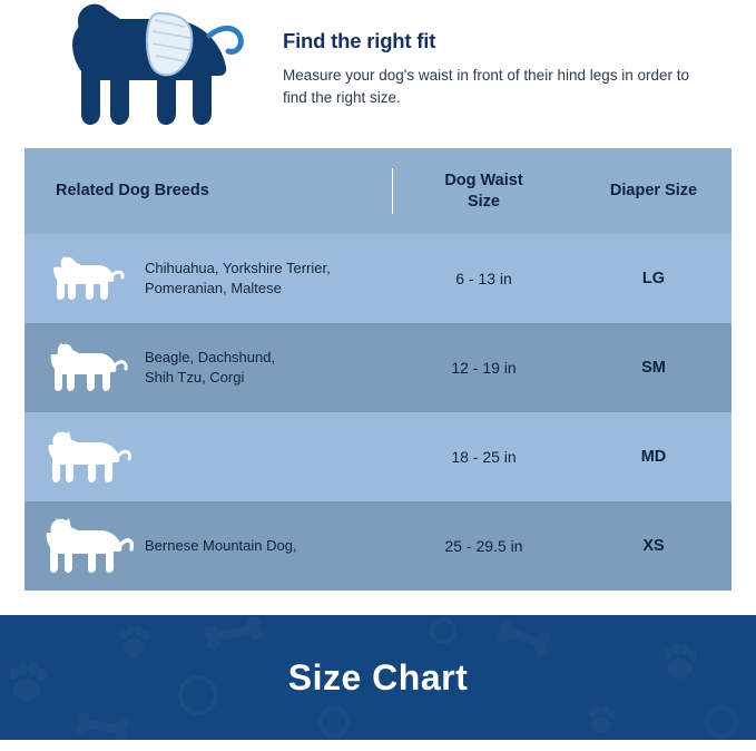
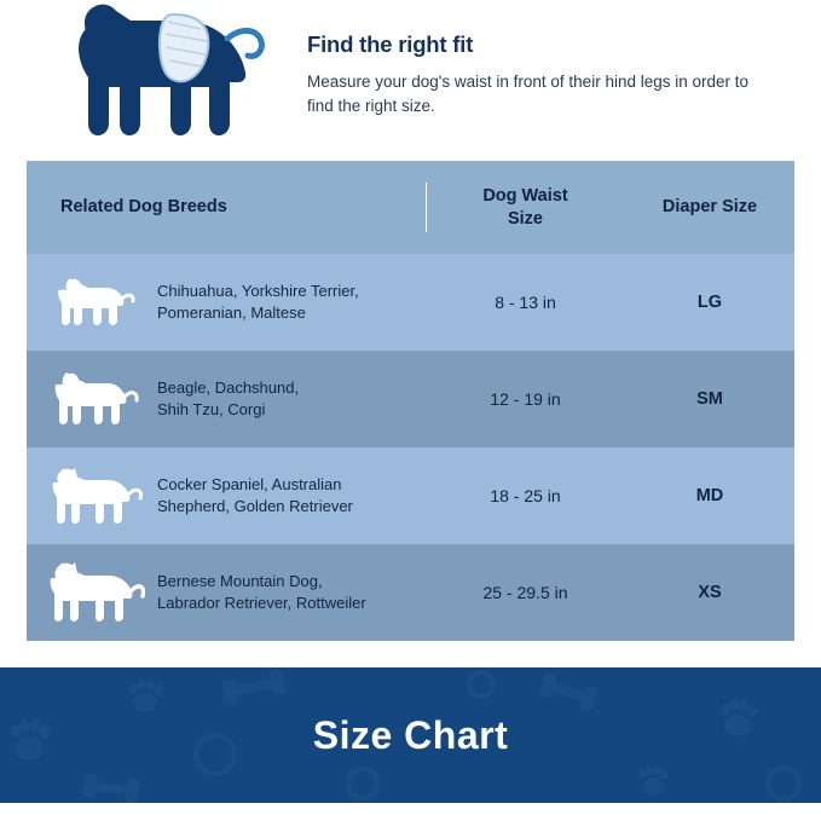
  Find the right fit
  Measure your dog's waist in front of their hind legs in order to find the right size.
  Related Dog Breeds
  Dog Waist
  Size
  Diaper Size
  Chihuahua, Yorkshire Terrier,
  Pomeranian, Maltese
- 6 - 13 in
+ 8 - 13 in
  LG
  Beagle, Dachshund,
  Shih Tzu, Corgi
  12 - 19 in
  SM
+ Cocker Spaniel, Australian
+ Shepherd, Golden Retriever
  18 - 25 in
  MD
  Bernese Mountain Dog,
+ Labrador Retriever, Rottweiler
  25 - 29.5 in
  XS
  Size Chart
